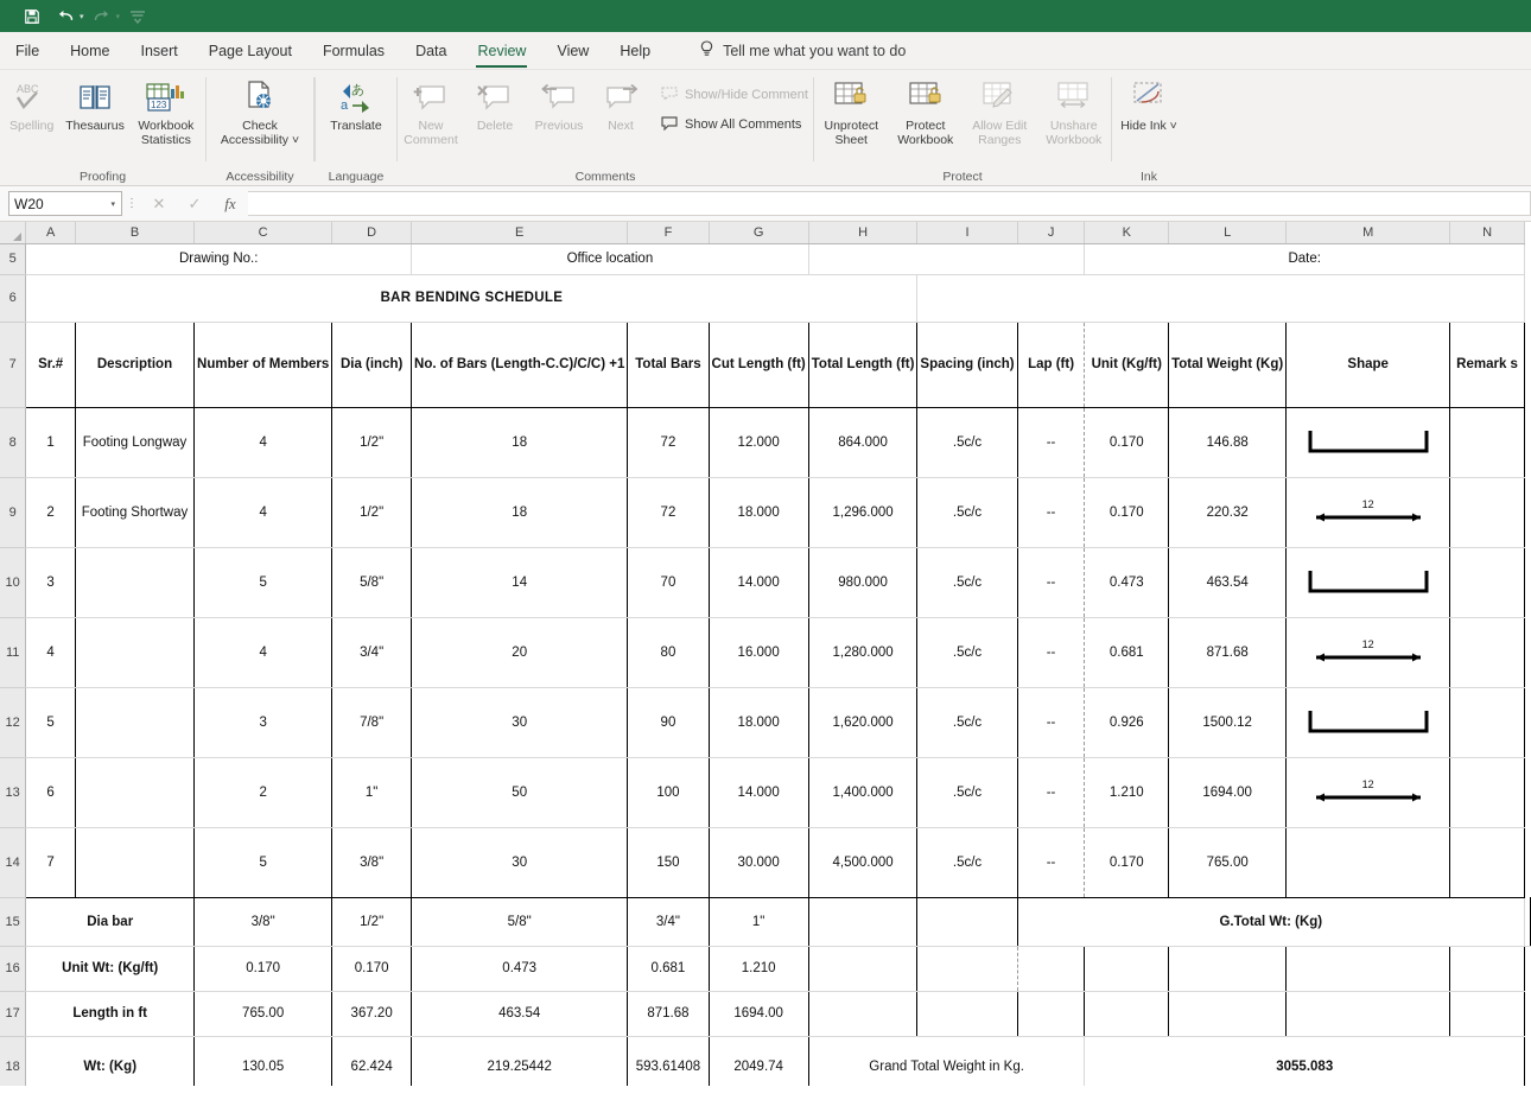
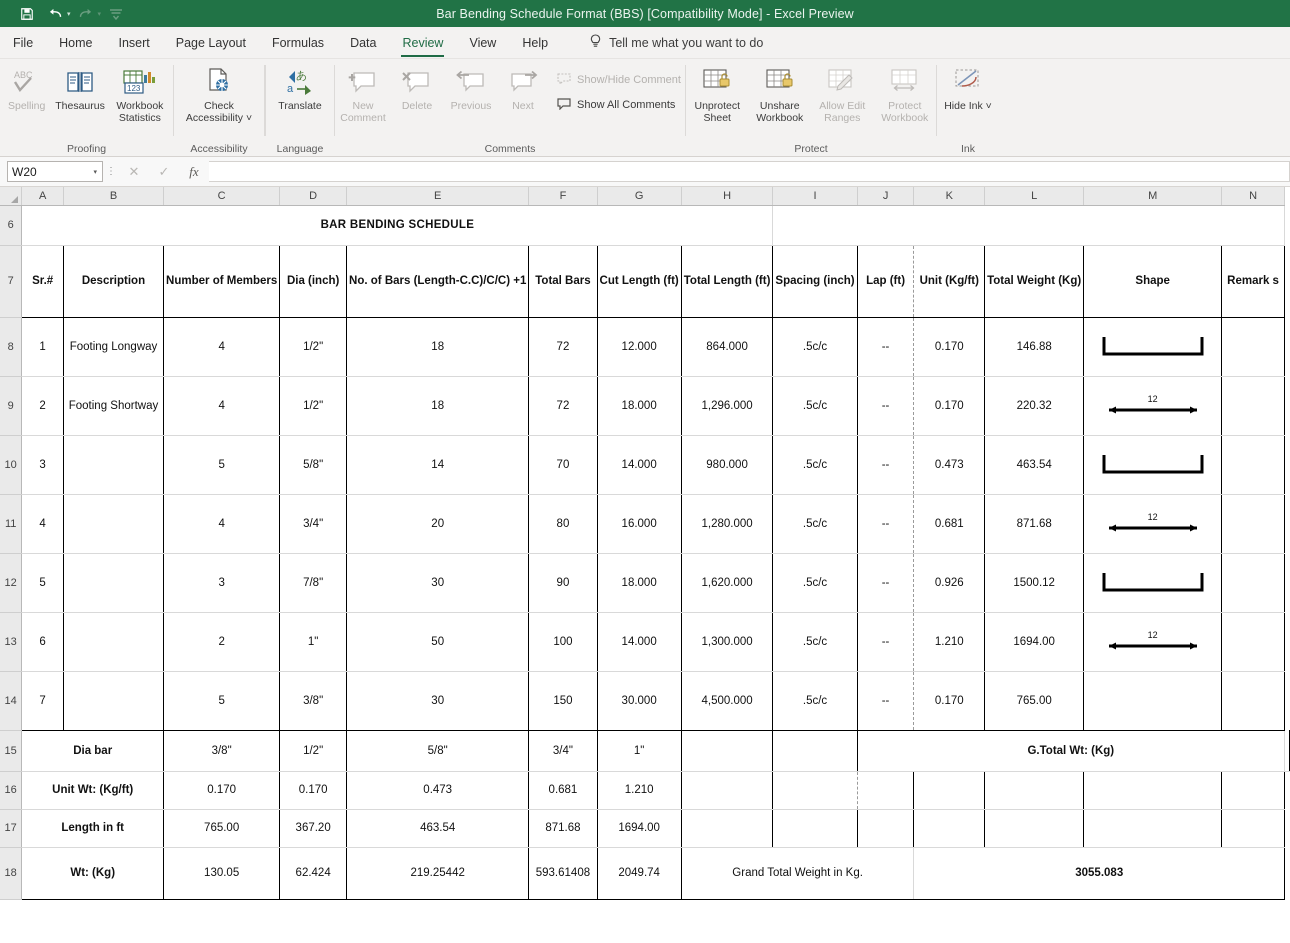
+ Bar Bending Schedule Format (BBS) [Compatibility Mode] - Excel Preview
  File
  Home
  Insert
  Page Layout
  Formulas
  Data
  Review
  View
  Help
  Tell me what you want to do
  ABC
  Spelling
  Thesaurus
  123
  Workbook Statistics
  Proofing
  Check Accessibility ˅
  Accessibility
  あ
  a
  Translate
  Language
  New Comment
  Delete
  Previous
  Next
  Show/Hide Comment
  Show All Comments
  Comments
  Unprotect Sheet
- Protect Workbook
+ Unshare Workbook
  Allow Edit Ranges
- Unshare Workbook
+ Protect Workbook
  Protect
  Hide Ink ˅
  Ink
  W20
  ⋮
  ✕
  ✓
  fx
  	A	B	C	D	E	F	G	H	I	J	K	L	M	N
- 5	Drawing No.:	Office location		Date:
  6	BAR BENDING SCHEDULE
  7	Sr.#	Description	Number of Members	Dia (inch)	No. of Bars (Length-C.C)/C/C) +1	Total Bars	Cut Length (ft)	Total Length (ft)	Spacing (inch)	Lap (ft)	Unit (Kg/ft)	Total Weight (Kg)	Shape	Remark s
  8	1	Footing Longway	4	1/2"	18	72	12.000	864.000	.5c/c	--	0.170	146.88
  9	2	Footing Shortway	4	1/2"	18	72	18.000	1,296.000	.5c/c	--	0.170	220.32	12
  10	3		5	5/8"	14	70	14.000	980.000	.5c/c	--	0.473	463.54
  11	4		4	3/4"	20	80	16.000	1,280.000	.5c/c	--	0.681	871.68	12
  12	5		3	7/8"	30	90	18.000	1,620.000	.5c/c	--	0.926	1500.12
- 13	6		2	1"	50	100	14.000	1,400.000	.5c/c	--	1.210	1694.00	12
+ 13	6		2	1"	50	100	14.000	1,300.000	.5c/c	--	1.210	1694.00	12
  14	7		5	3/8"	30	150	30.000	4,500.000	.5c/c	--	0.170	765.00
  15	Dia bar	3/8"	1/2"	5/8"	3/4"	1"			G.Total Wt: (Kg)
  16	Unit Wt: (Kg/ft)	0.170	0.170	0.473	0.681	1.210
  17	Length in ft	765.00	367.20	463.54	871.68	1694.00
  18	Wt: (Kg)	130.05	62.424	219.25442	593.61408	2049.74	Grand Total Weight in Kg.	3055.083
